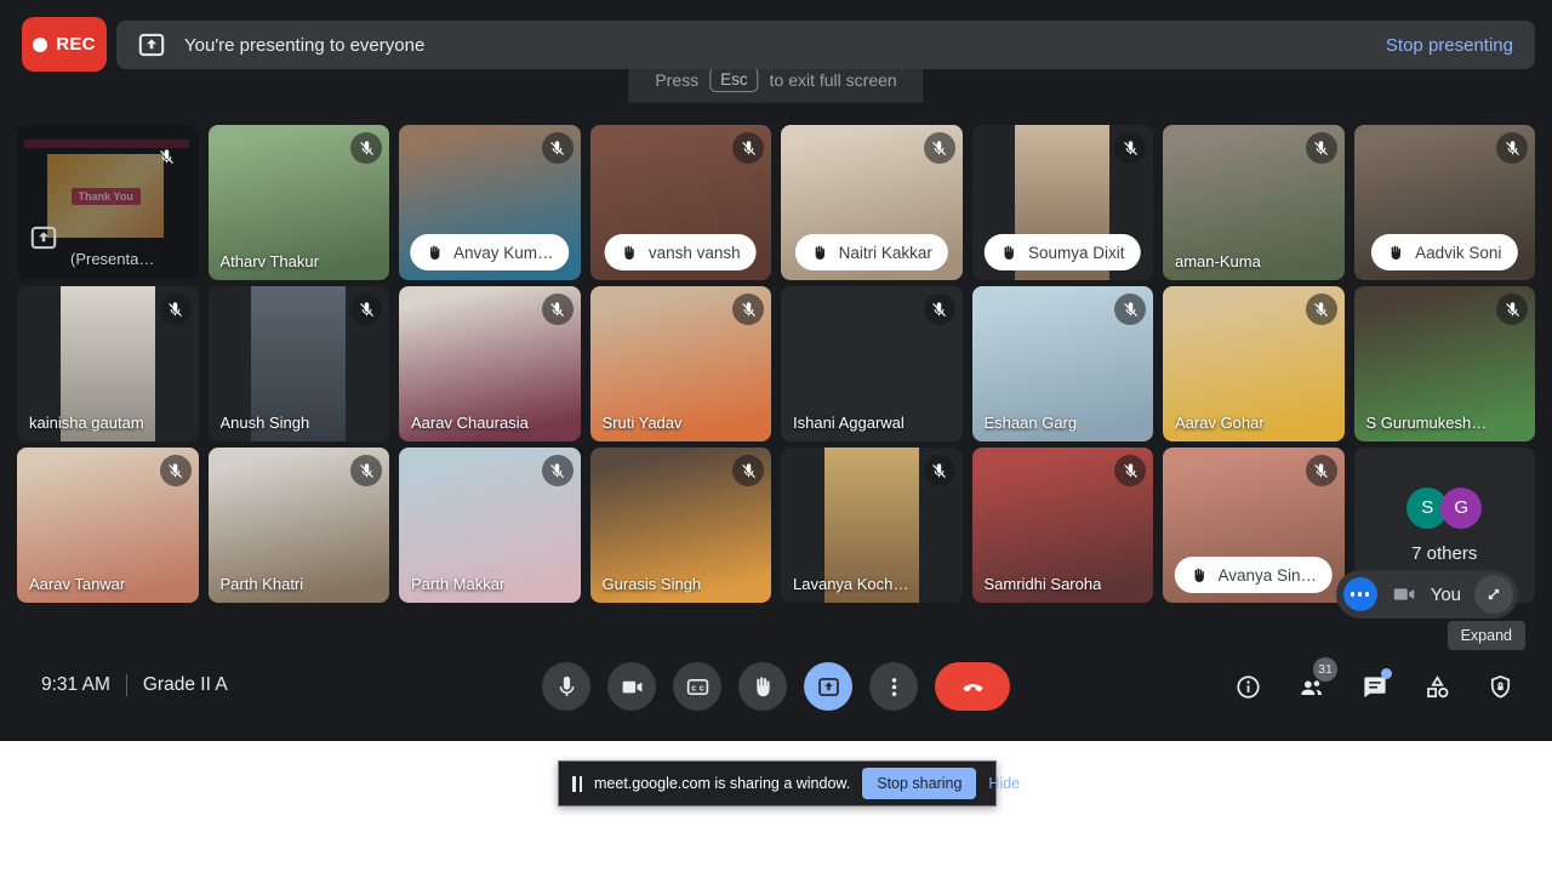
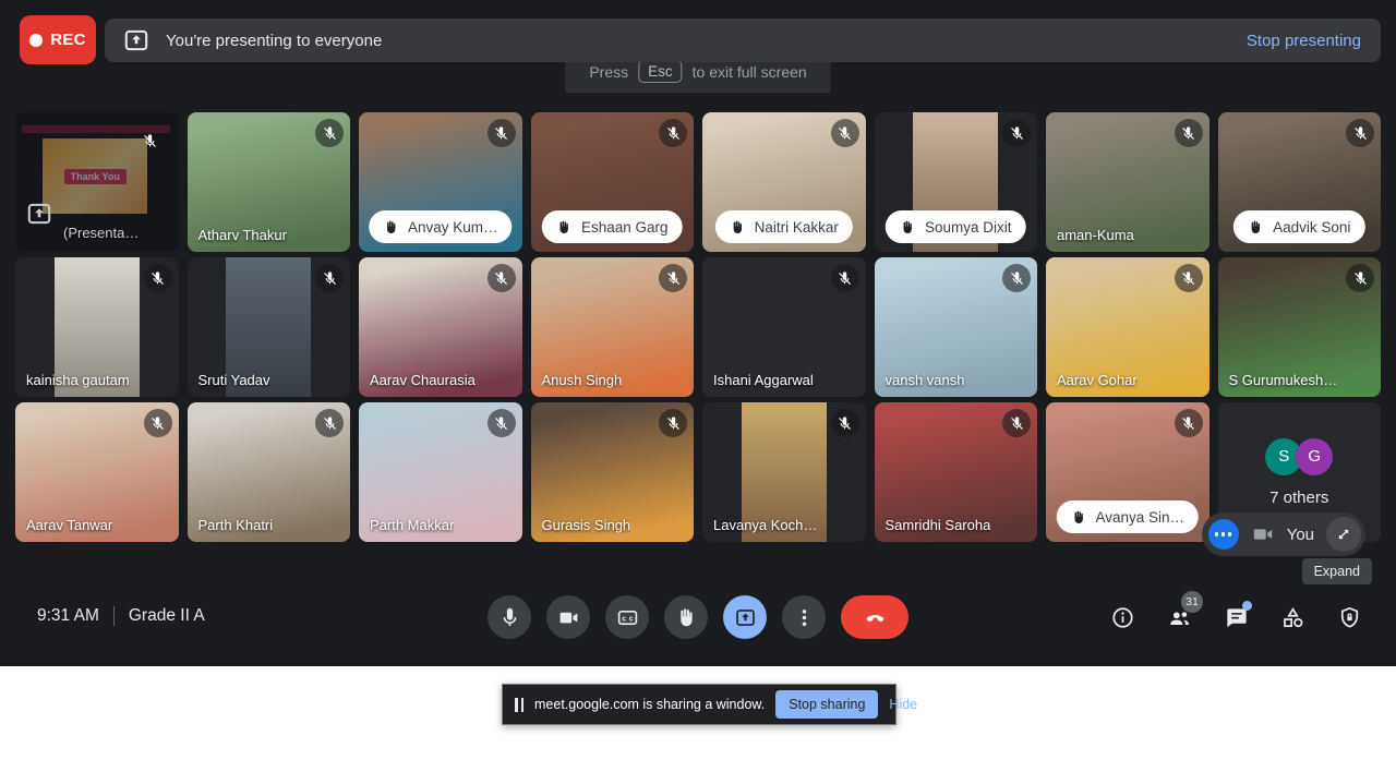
  Press
  Esc
  to exit full screen
  REC
  You're presenting to everyone
  Stop presenting
  Thank You
  (Presenta…
  Atharv Thakur
  Anvay Kum…
- vansh vansh
+ Eshaan Garg
  Naitri Kakkar
  Soumya Dixit
  aman-Kuma
  Aadvik Soni
  kainisha gautam
- Anush Singh
+ Sruti Yadav
  Aarav Chaurasia
- Sruti Yadav
+ Anush Singh
  Ishani Aggarwal
- Eshaan Garg
+ vansh vansh
  Aarav Gohar
  S Gurumukesh…
  Aarav Tanwar
  Parth Khatri
  Parth Makkar
  Gurasis Singh
  Lavanya Koch…
  Samridhi Saroha
  Avanya Sin…
  S
  G
  7 others
  You
  Expand
  9:31 AM
  Grade II A
  31
  meet.google.com is sharing a window.
  Stop sharing
  Hide
